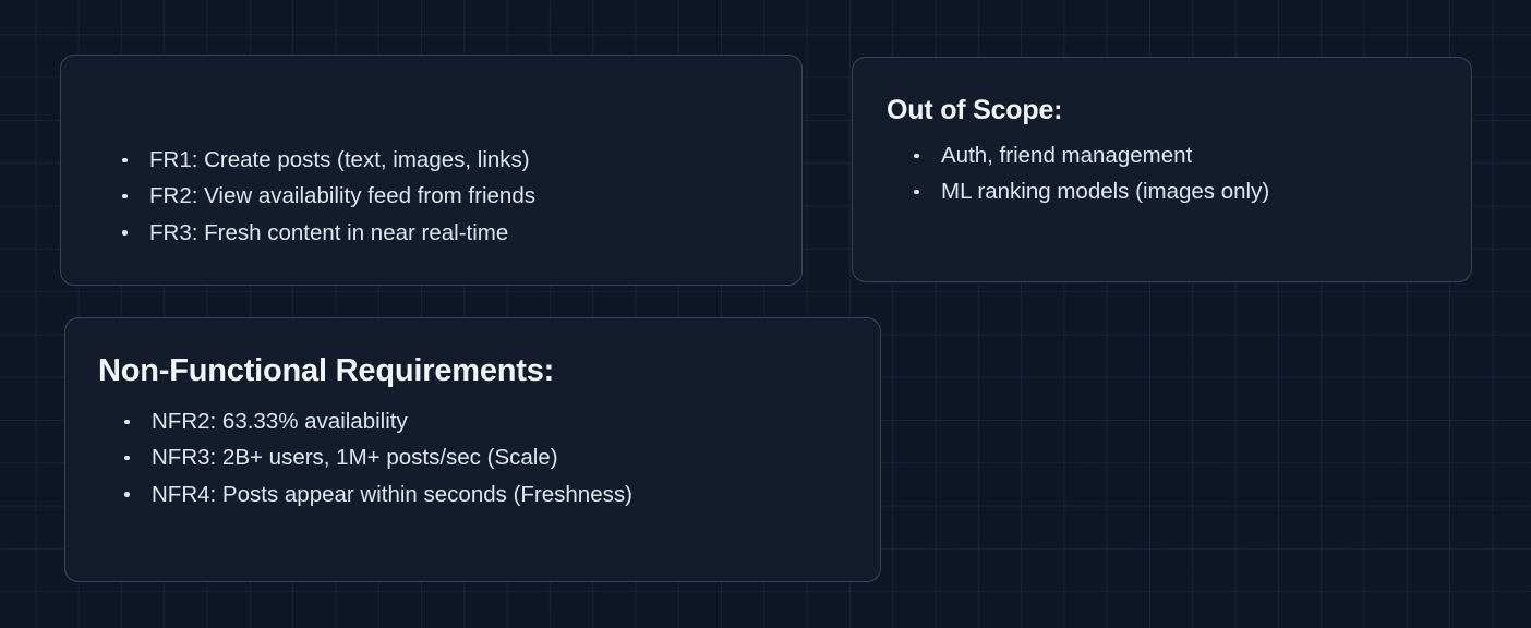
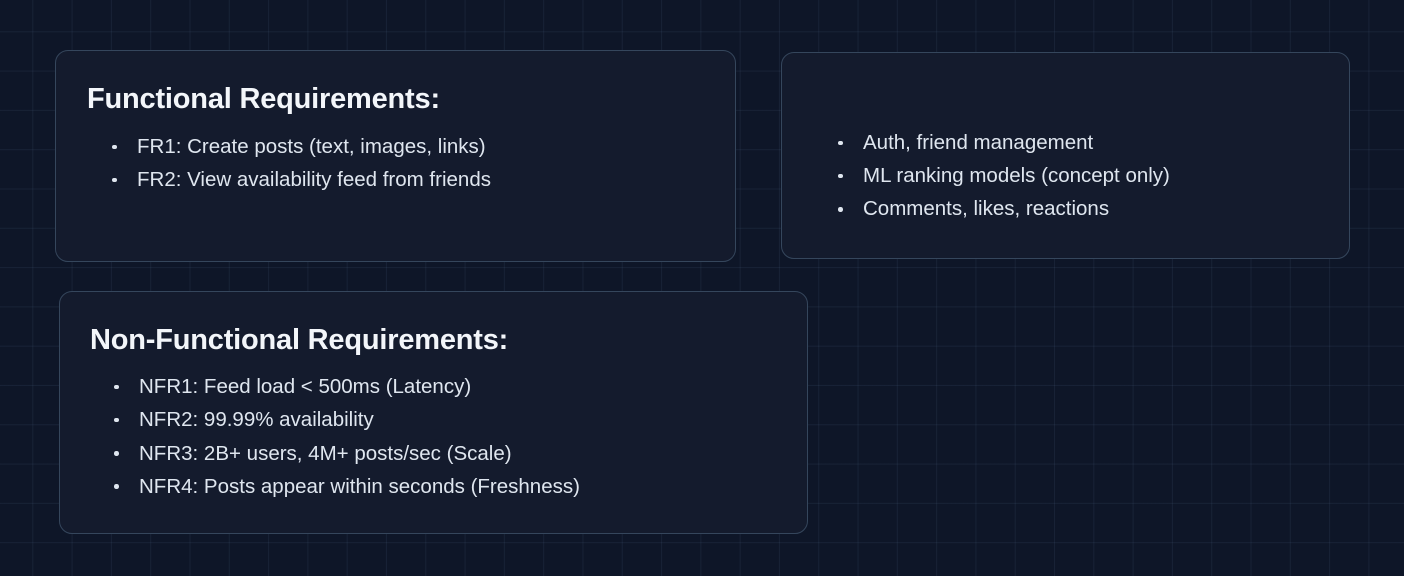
+ Functional Requirements:
  FR1: Create posts (text, images, links)
  FR2: View availability feed from friends
- FR3: Fresh content in near real-time
- Out of Scope:
  Auth, friend management
- ML ranking models (images only)
+ ML ranking models (concept only)
+ Comments, likes, reactions
  Non-Functional Requirements:
+ NFR1: Feed load < 500ms (Latency)
- NFR2: 63.33% availability
+ NFR2: 99.99% availability
- NFR3: 2B+ users, 1M+ posts/sec (Scale)
+ NFR3: 2B+ users, 4M+ posts/sec (Scale)
  NFR4: Posts appear within seconds (Freshness)
